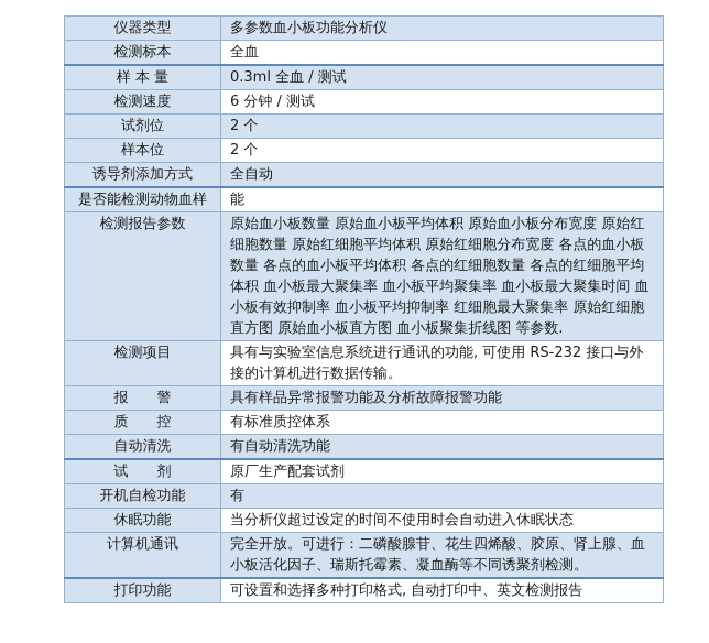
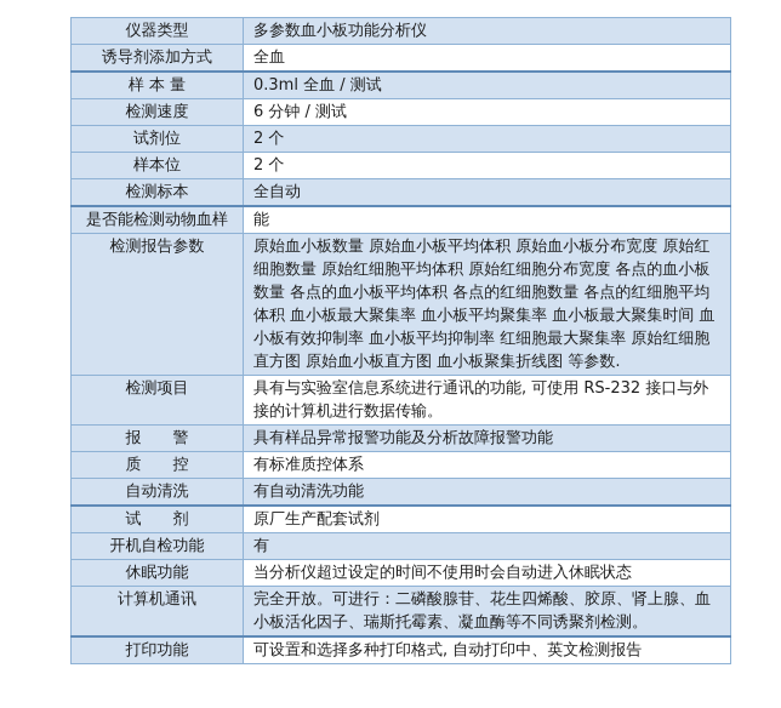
  仪器类型	多参数血小板功能分析仪
- 检测标本	全血
+ 诱导剂添加方式	全血
  样 本 量	0.3ml 全血 / 测试
  检测速度	6 分钟 / 测试
  试剂位	2 个
  样本位	2 个
- 诱导剂添加方式	全自动
+ 检测标本	全自动
  是否能检测动物血样	能
  检测报告参数	原始血小板数量 原始血小板平均体积 原始血小板分布宽度 原始红细胞数量 原始红细胞平均体积 原始红细胞分布宽度 各点的血小板数量 各点的血小板平均体积 各点的红细胞数量 各点的红细胞平均体积 血小板最大聚集率 血小板平均聚集率 血小板最大聚集时间 血小板有效抑制率 血小板平均抑制率 红细胞最大聚集率 原始红细胞直方图 原始血小板直方图 血小板聚集折线图 等参数.
  检测项目	具有与实验室信息系统进行通讯的功能, 可使用 RS-232 接口与外接的计算机进行数据传输。
  报 警	具有样品异常报警功能及分析故障报警功能
  质 控	有标准质控体系
  自动清洗	有自动清洗功能
  试 剂	原厂生产配套试剂
  开机自检功能	有
  休眠功能	当分析仪超过设定的时间不使用时会自动进入休眠状态
  计算机通讯	完全开放。可进行：二磷酸腺苷、花生四烯酸、胶原、肾上腺、血小板活化因子、瑞斯托霉素、凝血酶等不同诱聚剂检测。
  打印功能	可设置和选择多种打印格式, 自动打印中、英文检测报告
